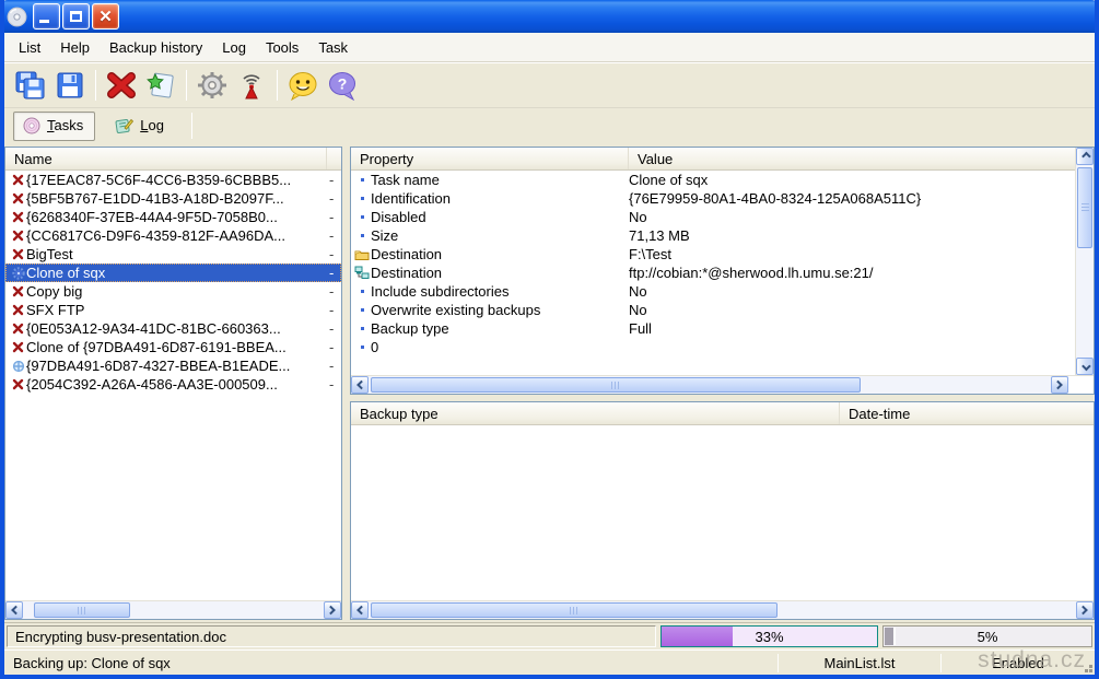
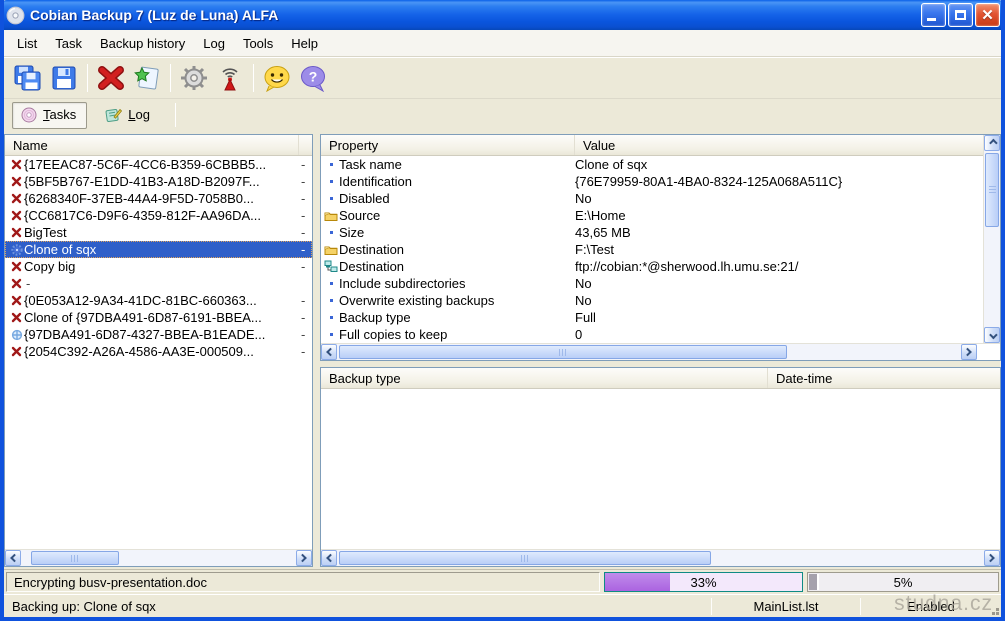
+ Cobian Backup 7 (Luz de Luna) ALFA
  ✕
  List
- Help
+ Task
  Backup history
  Log
  Tools
- Task
+ Help
  ?
  Tasks
  Log
  Name
  {17EEAC87-5C6F-4CC6-B359-6CBBB5...
  -
  {5BF5B767-E1DD-41B3-A18D-B2097F...
  -
  {6268340F-37EB-44A4-9F5D-7058B0...
  -
  {CC6817C6-D9F6-4359-812F-AA96DA...
  -
  BigTest
  -
  Clone of sqx
  -
  Copy big
  -
- SFX FTP
  -
  {0E053A12-9A34-41DC-81BC-660363...
  -
  Clone of {97DBA491-6D87-6191-BBEA...
  -
  {97DBA491-6D87-4327-BBEA-B1EADE...
  -
  {2054C392-A26A-4586-AA3E-000509...
  -
  Property
  Value
  Task name
  Clone of sqx
  Identification
  {76E79959-80A1-4BA0-8324-125A068A511C}
  Disabled
  No
+ Source
+ E:\Home
  Size
- 71,13 MB
+ 43,65 MB
  Destination
  F:\Test
  Destination
  ftp://cobian:*@sherwood.lh.umu.se:21/
  Include subdirectories
  No
  Overwrite existing backups
  No
  Backup type
  Full
+ Full copies to keep
  0
  Backup type
  Date-time
  Encrypting busv-presentation.doc
  33%
  5%
  Backing up: Clone of sqx
  MainList.lst
  Enabled
  studna.cz
